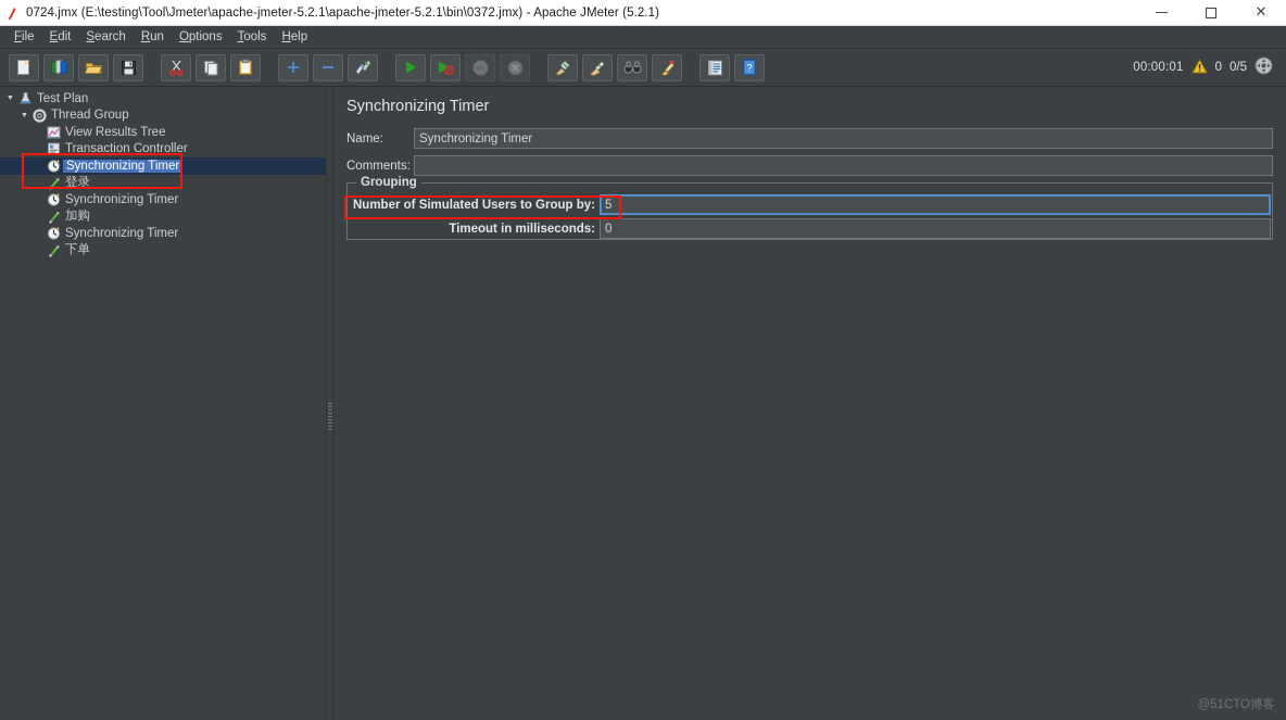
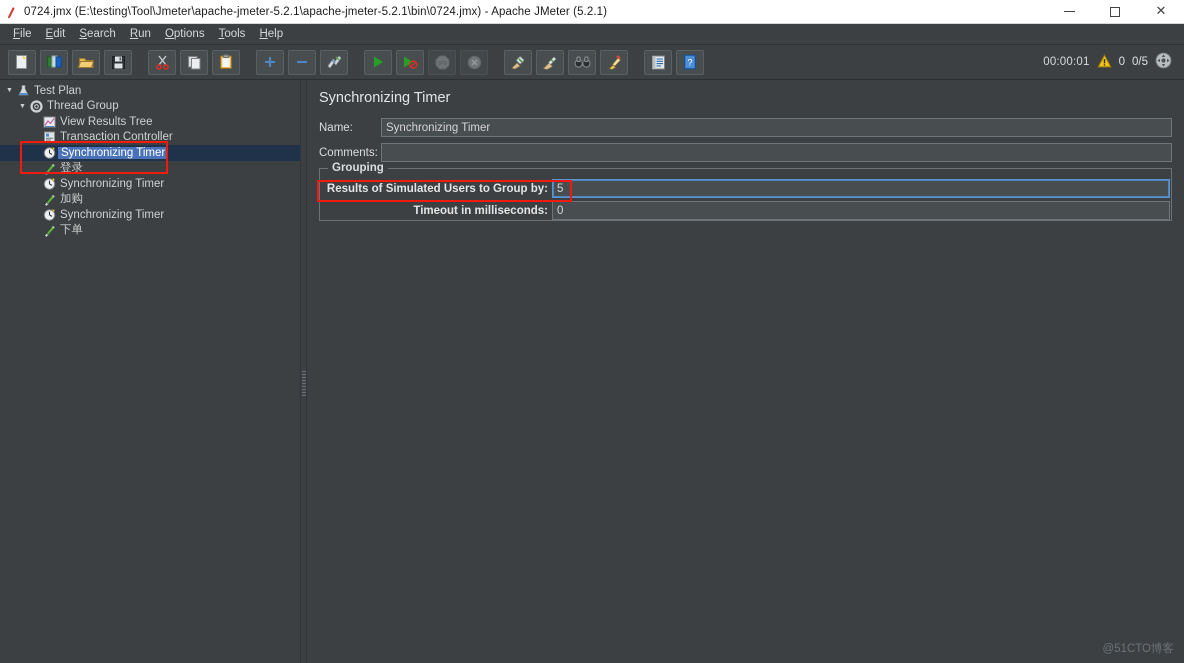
- 0724.jmx (E:\testing\Tool\Jmeter\apache-jmeter-5.2.1\apache-jmeter-5.2.1\bin\0372.jmx) - Apache JMeter (5.2.1)
+ 0724.jmx (E:\testing\Tool\Jmeter\apache-jmeter-5.2.1\apache-jmeter-5.2.1\bin\0724.jmx) - Apache JMeter (5.2.1)
  ✕
  File
  Edit
  Search
  Run
  Options
  Tools
  Help
  ?
  00:00:01
  0
  0/5
  Test Plan
  Thread Group
  View Results Tree
  Transaction Controller
  Synchronizing Timer
  登录
  Synchronizing Timer
  加购
  Synchronizing Timer
  下单
  Synchronizing Timer
  Name:
  Synchronizing Timer
  Comments:
  Grouping
- Number of Simulated Users to Group by:
+ Results of Simulated Users to Group by:
  5
  Timeout in milliseconds:
  0
  @51CTO博客
